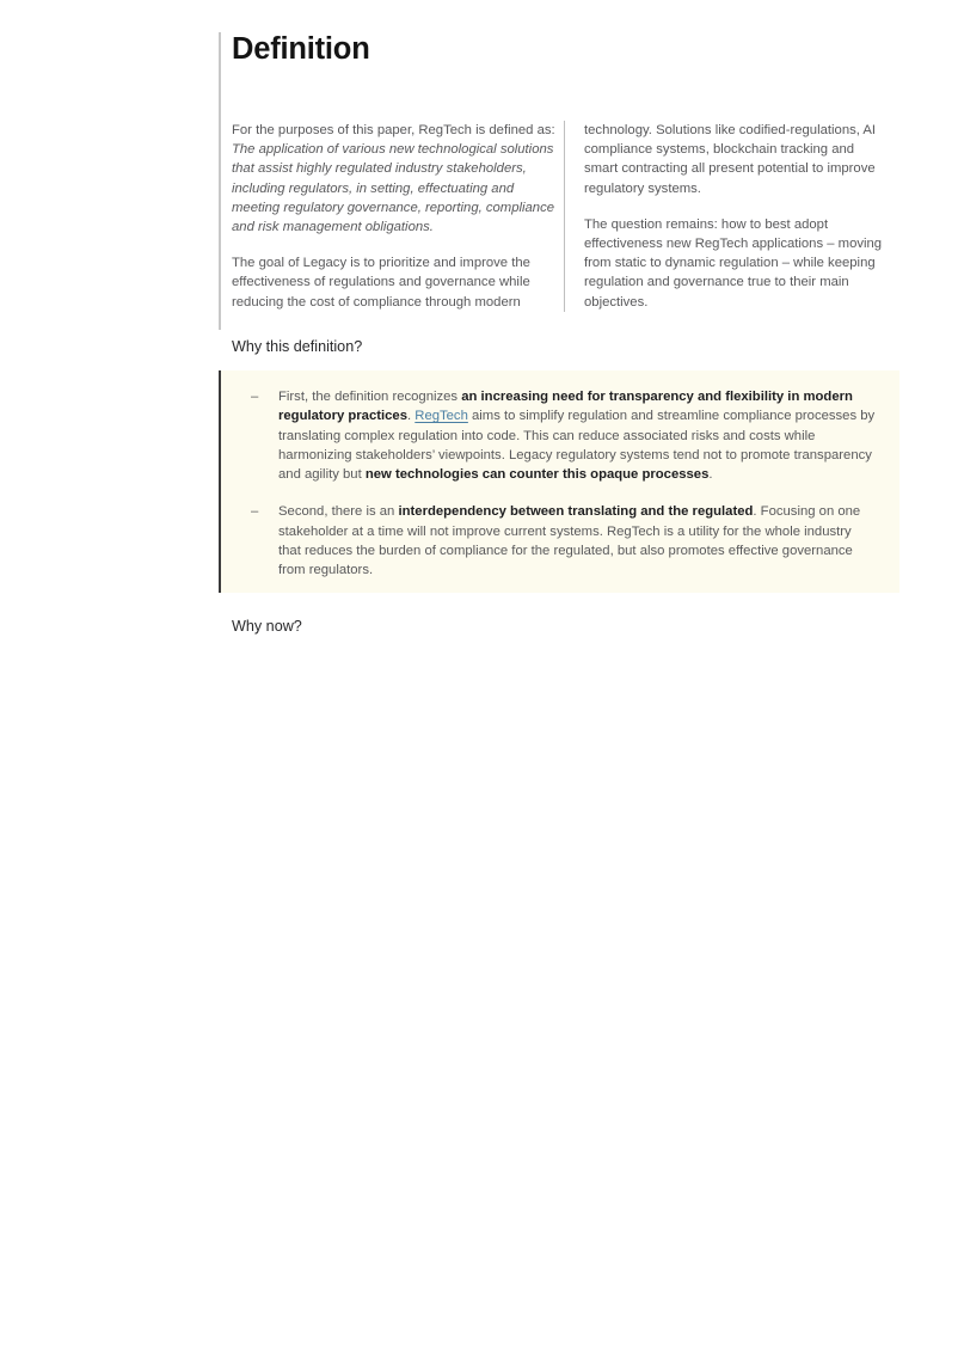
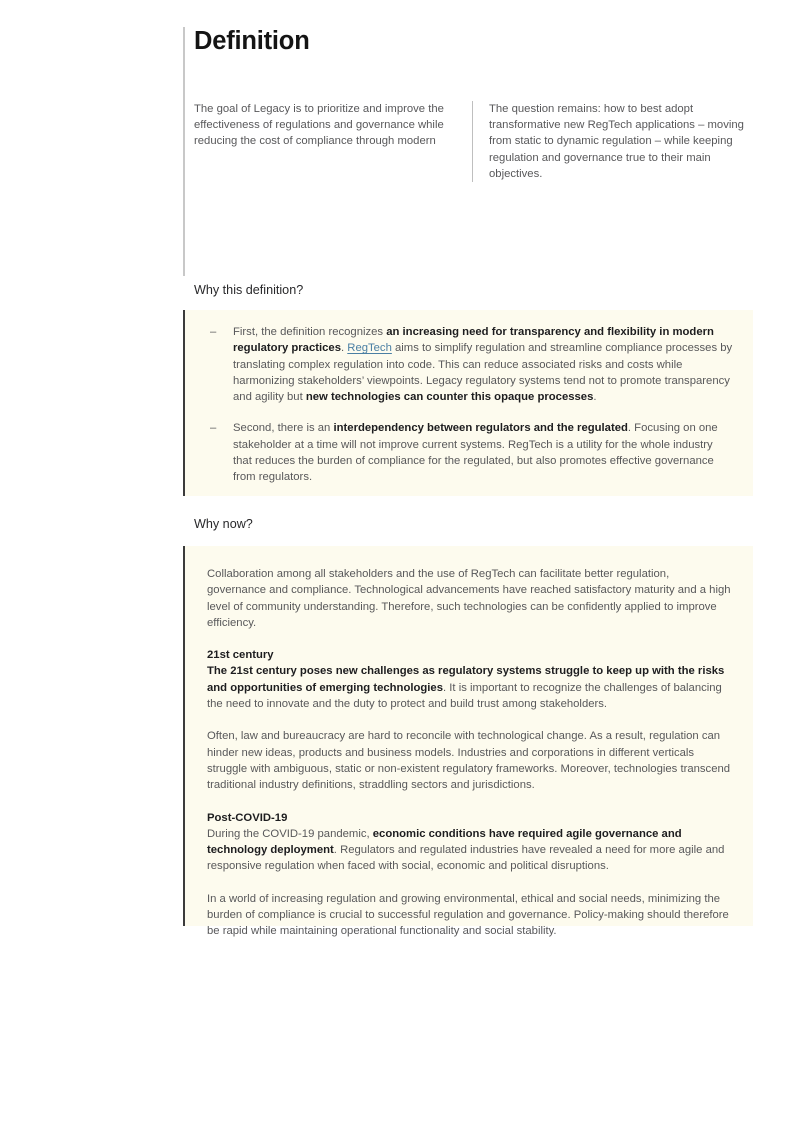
  Definition
- For the purposes of this paper, RegTech is defined as:
- The application of various new technological solutions that assist highly regulated industry stakeholders, including regulators, in setting, effectuating and meeting regulatory governance, reporting, compliance and risk management obligations.
  The goal of Legacy is to prioritize and improve the effectiveness of regulations and governance while reducing the cost of compliance through modern
- technology. Solutions like codified-regulations, AI compliance systems, blockchain tracking and smart contracting all present potential to improve regulatory systems.
- The question remains: how to best adopt effectiveness new RegTech applications – moving from static to dynamic regulation – while keeping regulation and governance true to their main objectives.
+ The question remains: how to best adopt transformative new RegTech applications – moving from static to dynamic regulation – while keeping regulation and governance true to their main objectives.
  Why this definition?
  –
  First, the definition recognizes an increasing need for transparency and flexibility in modern regulatory practices. RegTech aims to simplify regulation and streamline compliance processes by translating complex regulation into code. This can reduce associated risks and costs while harmonizing stakeholders’ viewpoints. Legacy regulatory systems tend not to promote transparency and agility but new technologies can counter this opaque processes.
  –
- Second, there is an interdependency between translating and the regulated. Focusing on one stakeholder at a time will not improve current systems. RegTech is a utility for the whole industry that reduces the burden of compliance for the regulated, but also promotes effective governance from regulators.
+ Second, there is an interdependency between regulators and the regulated. Focusing on one stakeholder at a time will not improve current systems. RegTech is a utility for the whole industry that reduces the burden of compliance for the regulated, but also promotes effective governance from regulators.
  Why now?
+ Collaboration among all stakeholders and the use of RegTech can facilitate better regulation, governance and compliance. Technological advancements have reached satisfactory maturity and a high level of community understanding. Therefore, such technologies can be confidently applied to improve efficiency.
+ 21st century
+ The 21st century poses new challenges as regulatory systems struggle to keep up with the risks and opportunities of emerging technologies. It is important to recognize the challenges of balancing the need to innovate and the duty to protect and build trust among stakeholders.
+ Often, law and bureaucracy are hard to reconcile with technological change. As a result, regulation can hinder new ideas, products and business models. Industries and corporations in different verticals struggle with ambiguous, static or non-existent regulatory frameworks. Moreover, technologies transcend traditional industry definitions, straddling sectors and jurisdictions.
+ Post-COVID-19
+ During the COVID-19 pandemic, economic conditions have required agile governance and technology deployment. Regulators and regulated industries have revealed a need for more agile and responsive regulation when faced with social, economic and political disruptions.
+ In a world of increasing regulation and growing environmental, ethical and social needs, minimizing the burden of compliance is crucial to successful regulation and governance. Policy-making should therefore be rapid while maintaining operational functionality and social stability.
